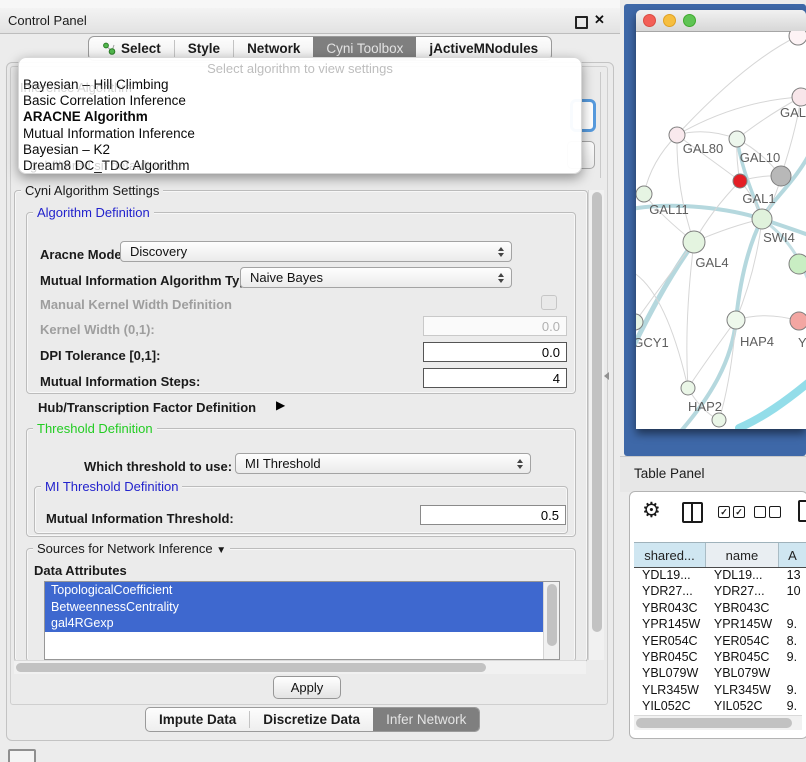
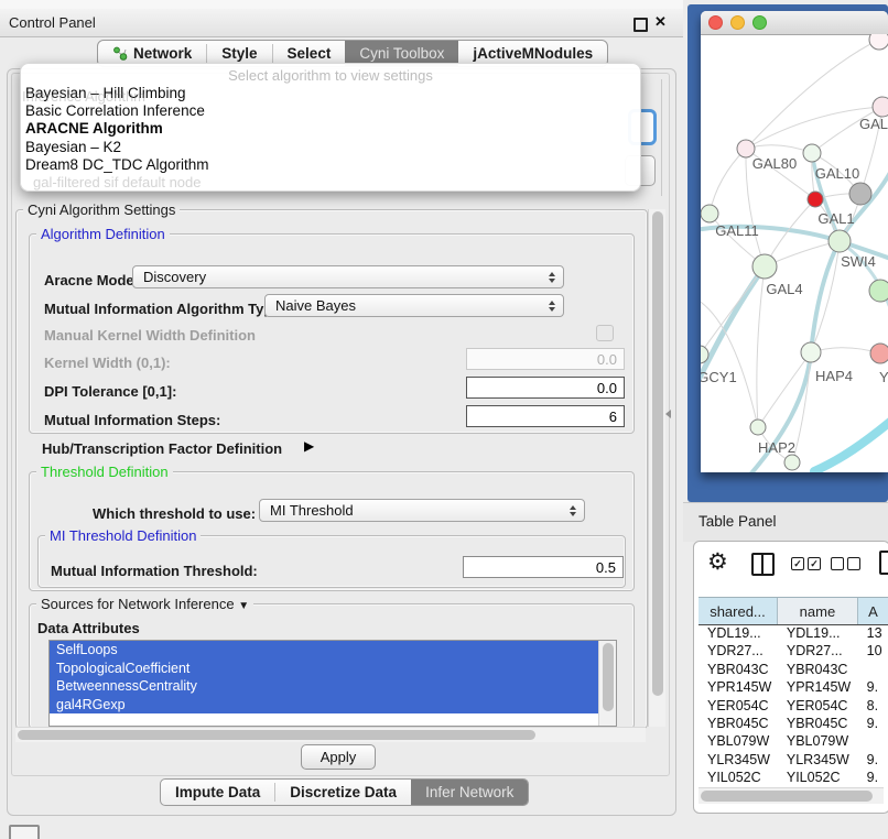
  Control Panel
  ✕
- Select
+ Network
  Style
- Network
+ Select
  Cyni Toolbox
  jActiveMNodules
  Cyni Algorithm Settings
  Algorithm Definition
  Aracne Mode
  Discovery
  Mutual Information Algorithm Ty
  Naive Bayes
  Manual Kernel Width Definition
  Kernel Width (0,1):
  0.0
  DPI Tolerance [0,1]:
  0.0
  Mutual Information Steps:
- 4
+ 6
  Hub/Transcription Factor Definition
  ▶
  Threshold Definition
  Which threshold to use:
  MI Threshold
  MI Threshold Definition
  Mutual Information Threshold:
  0.5
  Sources for Network Inference ▼
  Data Attributes
+ SelfLoops
  TopologicalCoefficient
  BetweennessCentrality
  gal4RGexp
  Apply
  Impute Data
  Discretize Data
  Infer Network
  Select algorithm to view settings
  Bayesian – Hill Climbing
  Basic Correlation Inference
  ARACNE Algorithm
- Mutual Information Inference
  Bayesian – K2
  Dream8 DC_TDC Algorithm
  Inference Algorithm
  gal-filtered sif default node
  GAL
  GAL80
  GAL10
  GAL1
  GAL11
  SWI4
  GAL4
  GCY1
  HAP4
  Y
  HAP2
  Table Panel
  ⚙
  ✓
  ✓
  shared...
  name
  A
  YDL19...
  YDL19...
  13
  YDR27...
  YDR27...
  10
  YBR043C
  YBR043C
  YPR145W
  YPR145W
  9.
  YER054C
  YER054C
  8.
  YBR045C
  YBR045C
  9.
  YBL079W
  YBL079W
  YLR345W
  YLR345W
  9.
  YIL052C
  YIL052C
  9.
